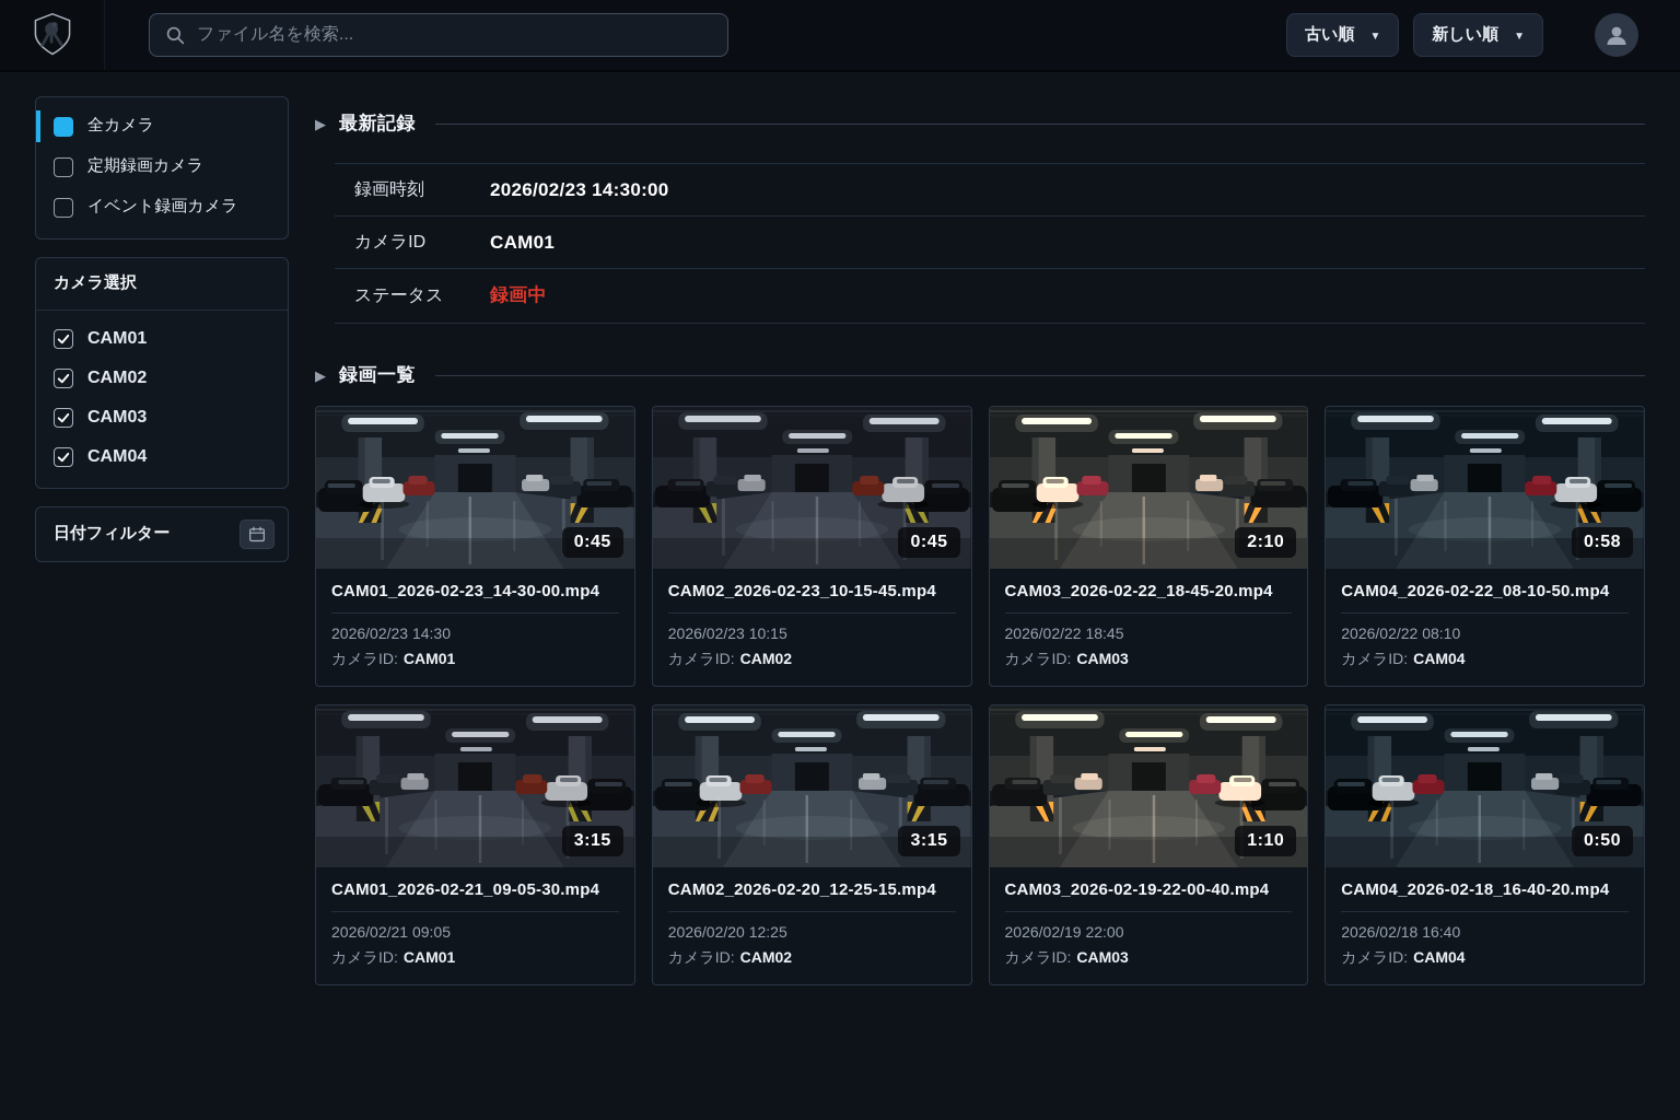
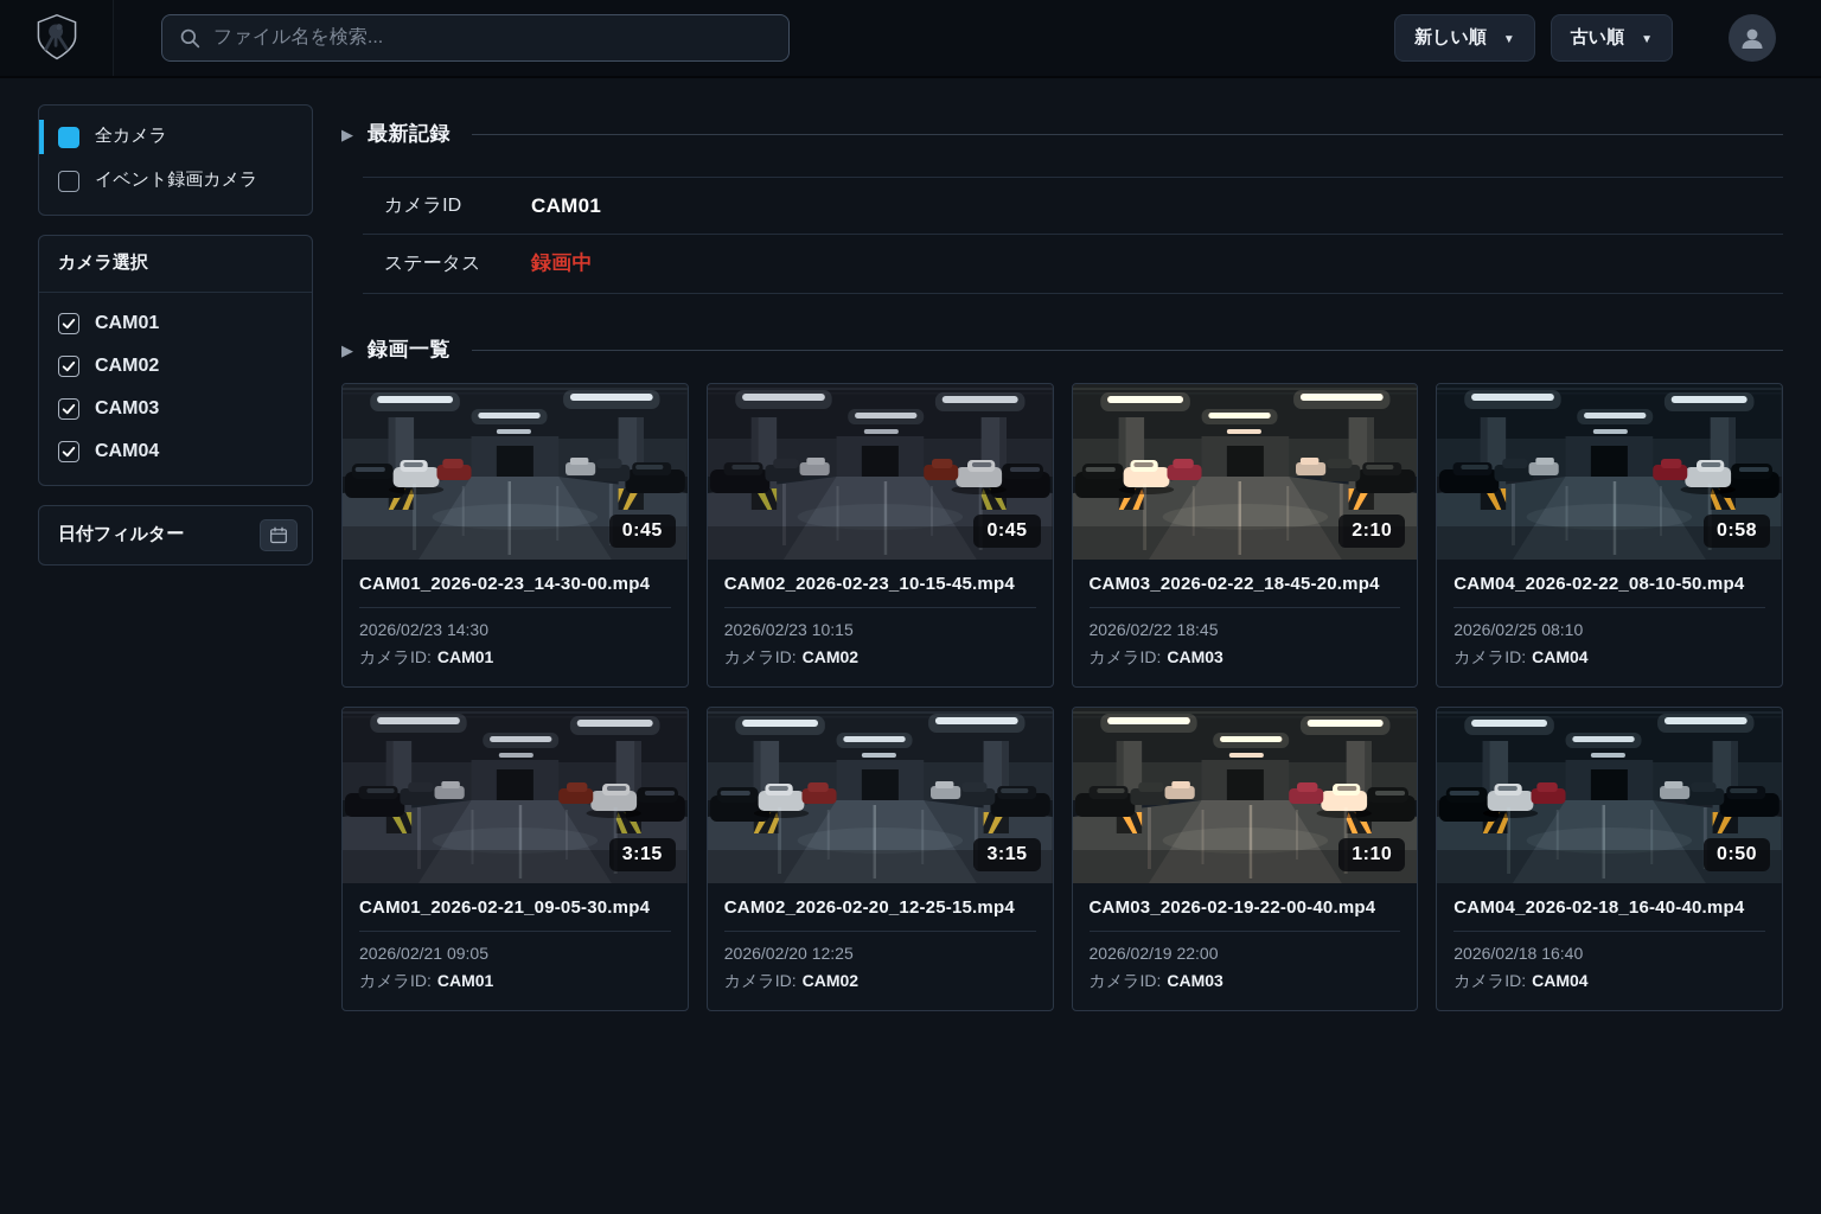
  ファイル名を検索...
- 古い順
+ 新しい順
  ▼
- 新しい順
+ 古い順
  ▼
  全カメラ
- 定期録画カメラ
  イベント録画カメラ
  カメラ選択
  CAM01
  CAM02
  CAM03
  CAM04
  日付フィルター
  ▶
  最新記録
- 録画時刻
- 2026/02/23 14:30:00
  カメラID
  CAM01
  ステータス
  録画中
  ▶
  録画一覧
  0:45
  CAM01_2026-02-23_14-30-00.mp4
  2026/02/23 14:30
  カメラID: CAM01
  0:45
  CAM02_2026-02-23_10-15-45.mp4
  2026/02/23 10:15
  カメラID: CAM02
  2:10
  CAM03_2026-02-22_18-45-20.mp4
  2026/02/22 18:45
  カメラID: CAM03
  0:58
  CAM04_2026-02-22_08-10-50.mp4
- 2026/02/22 08:10
+ 2026/02/25 08:10
  カメラID: CAM04
  3:15
  CAM01_2026-02-21_09-05-30.mp4
  2026/02/21 09:05
  カメラID: CAM01
  3:15
  CAM02_2026-02-20_12-25-15.mp4
  2026/02/20 12:25
  カメラID: CAM02
  1:10
  CAM03_2026-02-19-22-00-40.mp4
  2026/02/19 22:00
  カメラID: CAM03
  0:50
- CAM04_2026-02-18_16-40-20.mp4
+ CAM04_2026-02-18_16-40-40.mp4
  2026/02/18 16:40
  カメラID: CAM04
